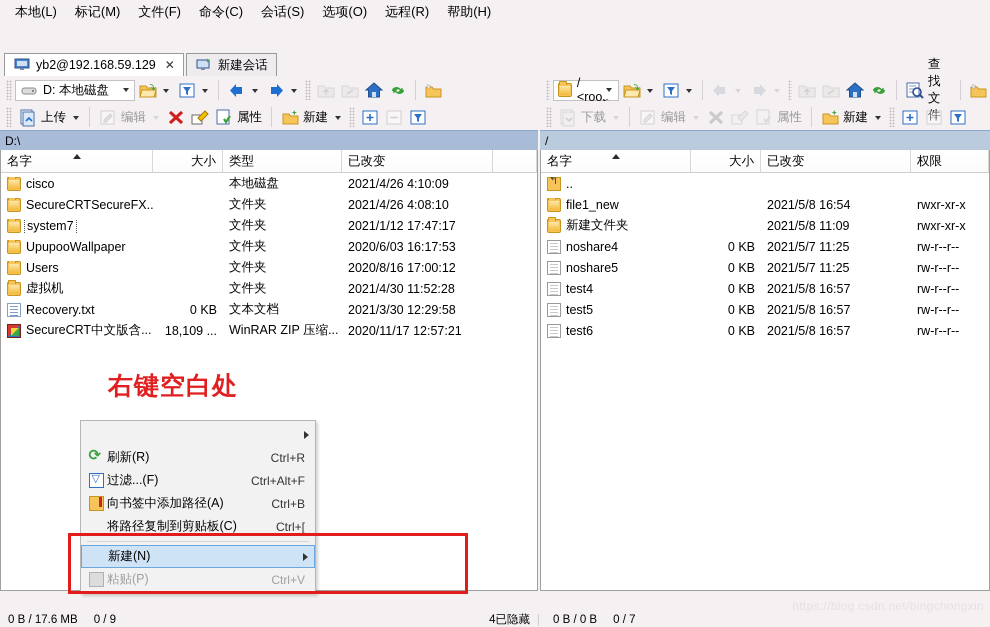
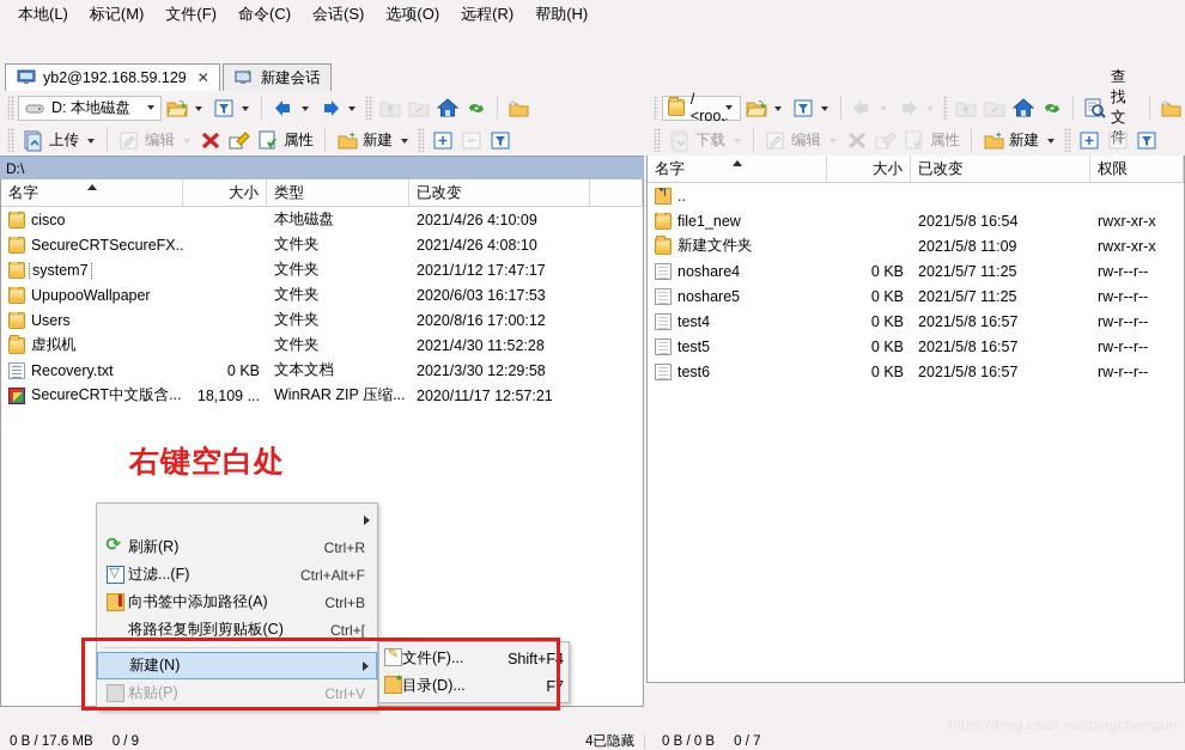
  本地(L)
  标记(M)
  文件(F)
  命令(C)
  会话(S)
  选项(O)
  远程(R)
  帮助(H)
  yb2@192.168.59.129
  ✕
  新建会话
  D: 本地磁盘
  上传
  编辑
  属性
  新建
  D:\
  名字
  大小
  类型
  已改变
  cisco
  本地磁盘
  2021/4/26 4:10:09
  SecureCRTSecureFX..
  文件夹
  2021/4/26 4:08:10
  system7
  文件夹
  2021/1/12 17:47:17
  UpupooWallpaper
  文件夹
  2020/6/03 16:17:53
  Users
  文件夹
  2020/8/16 17:00:12
  虚拟机
  文件夹
  2021/4/30 11:52:28
  Recovery.txt
  0 KB
  文本文档
  2021/3/30 12:29:58
  SecureCRT中文版含...
  18,109 ...
  WinRAR ZIP 压缩...
  2020/11/17 12:57:21
  / <roo
  查找文件
  下载
  编辑
  属性
  新建
- /
  名字
  大小
  已改变
  权限
  ..
  file1_new
  2021/5/8 16:54
  rwxr-xr-x
  新建文件夹
  2021/5/8 11:09
  rwxr-xr-x
  noshare4
  0 KB
  2021/5/7 11:25
  rw-r--r--
  noshare5
  0 KB
  2021/5/7 11:25
  rw-r--r--
  test4
  0 KB
  2021/5/8 16:57
  rw-r--r--
  test5
  0 KB
  2021/5/8 16:57
  rw-r--r--
  test6
  0 KB
  2021/5/8 16:57
  rw-r--r--
  右键空白处
  刷新(R)
  Ctrl+R
  过滤...(F)
  Ctrl+Alt+F
  向书签中添加路径(A)
  Ctrl+B
  将路径复制到剪贴板(C)
  Ctrl+[
  新建(N)
  粘贴(P)
  Ctrl+V
+ 文件(F)...
+ Shift+F4
+ 目录(D)...
+ F7
  0 B / 17.6 MB
  0 / 9
  4已隐藏
  0 B / 0 B
  0 / 7
